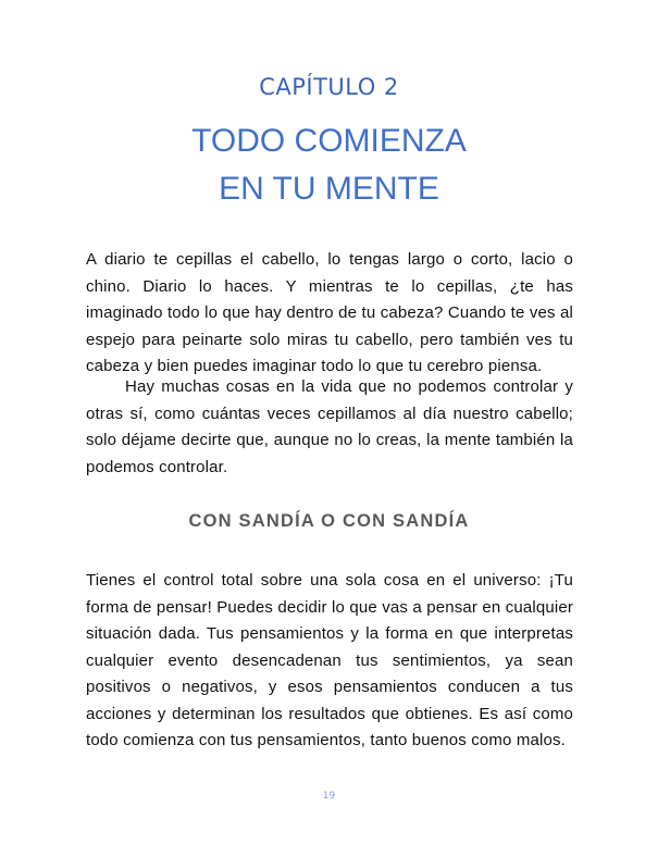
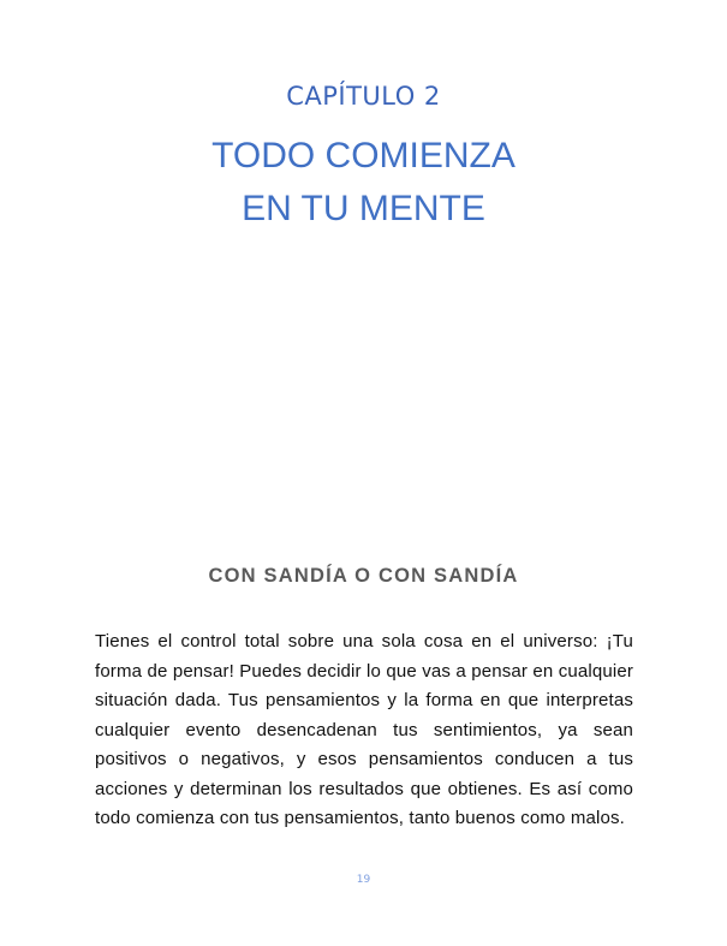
  CAPÍTULO 2
  TODO COMIENZA
  EN TU MENTE
- A diario te cepillas el cabello, lo tengas largo o corto, lacio o chino. Diario lo haces. Y mientras te lo cepillas, ¿te has imaginado todo lo que hay dentro de tu cabeza? Cuando te ves al espejo para peinarte solo miras tu cabello, pero también ves tu cabeza y bien puedes imaginar todo lo que tu cerebro piensa.
- Hay muchas cosas en la vida que no podemos controlar y otras sí, como cuántas veces cepillamos al día nuestro cabello; solo déjame decirte que, aunque no lo creas, la mente también la podemos controlar.
  CON SANDÍA O CON SANDÍA
  Tienes el control total sobre una sola cosa en el universo: ¡Tu forma de pensar! Puedes decidir lo que vas a pensar en cualquier situación dada. Tus pensamientos y la forma en que interpretas cualquier evento desencadenan tus sentimientos, ya sean positivos o negativos, y esos pensamientos conducen a tus acciones y determinan los resultados que obtienes. Es así como todo comienza con tus pensamientos, tanto buenos como malos.
  19
